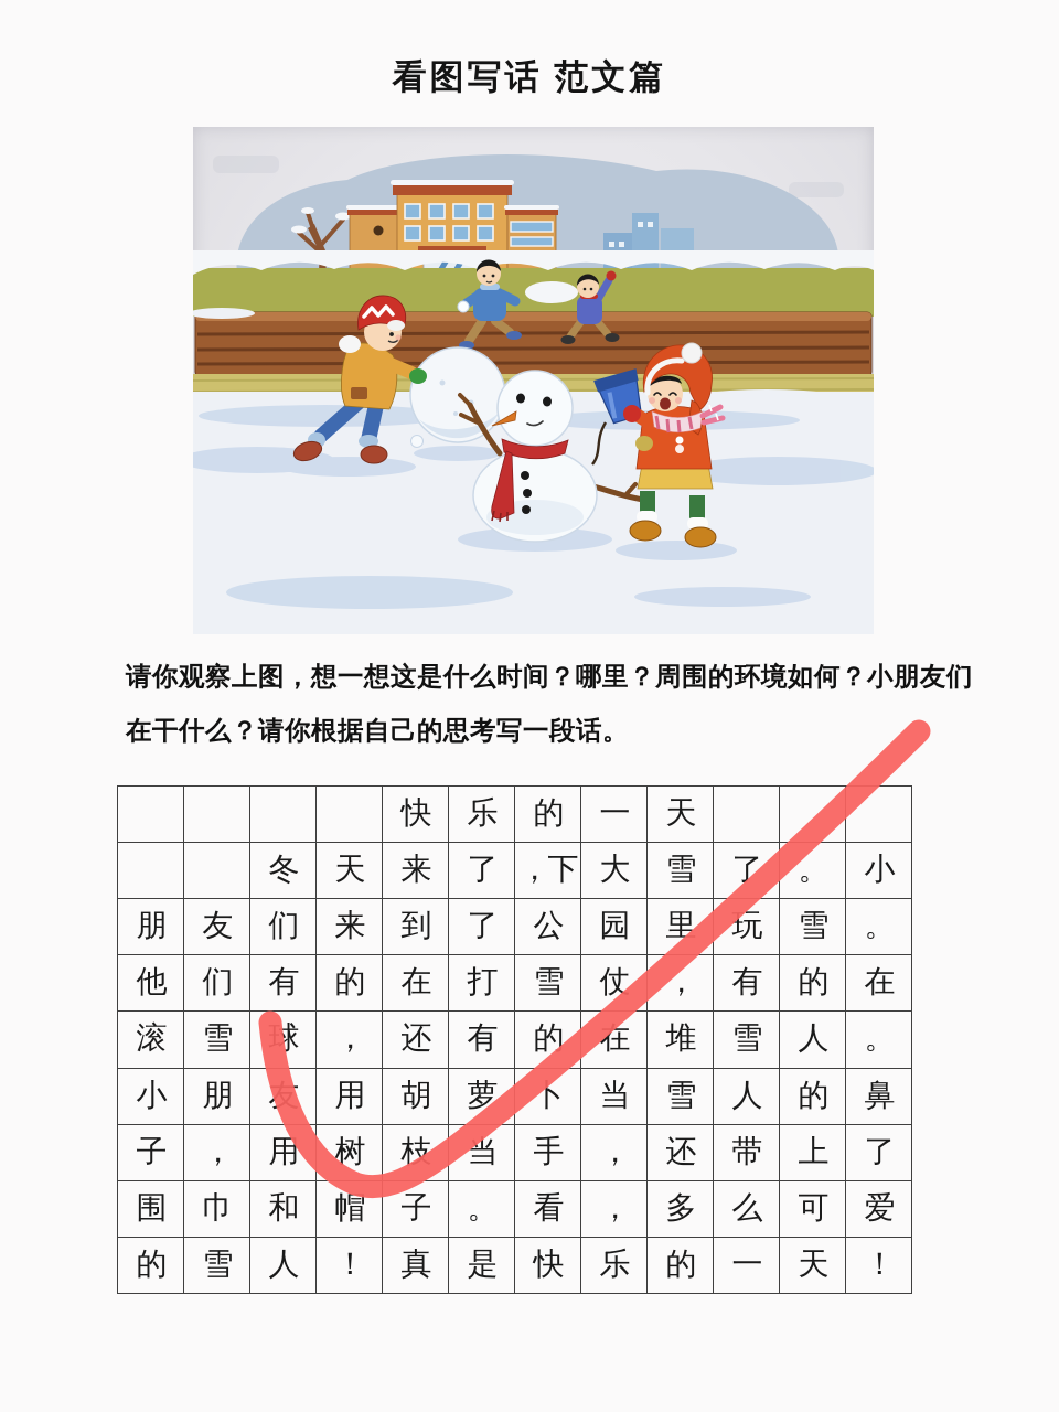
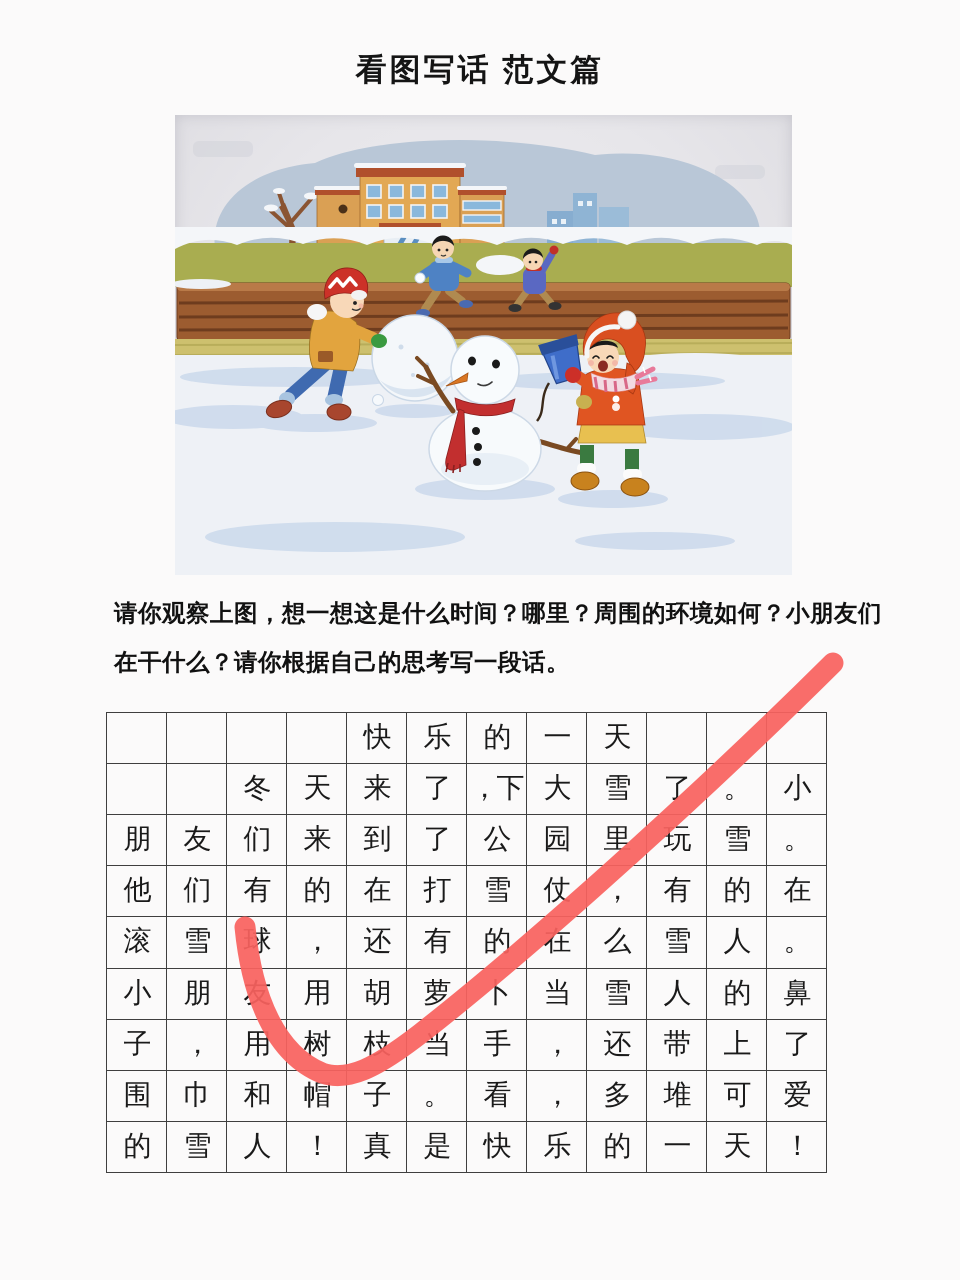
  看图写话 范文篇
  请你观察上图，想一想这是什么时间？哪里？周围的环境如何？小朋友
  在干什么？请你根据自己的思考写一段话。
  				快	乐	的	一	天
  		冬	天	来	了	，下	大	雪	了	。	小
  朋	友	们	来	到	了	公	园	里	玩	雪	。
  他	们	有	的	在	打	雪	仗	，	有	的	在
- 滚	雪		，	还	有	的	在	堆	雪	人	。
+ 滚	雪		，	还	有	的	在	么	雪	人	。
  小	朋		用	胡	萝	卜	当	雪	人	的	鼻
  子	，	用	树	枝	当	手	，	还	带	上	了
- 围	巾	和	帽	子	。	看	，	多	么	可	爱
+ 围	巾	和	帽	子	。	看	，	多	堆	可	爱
  的	雪	人	！	真	是	快	乐	的	一	天	！
